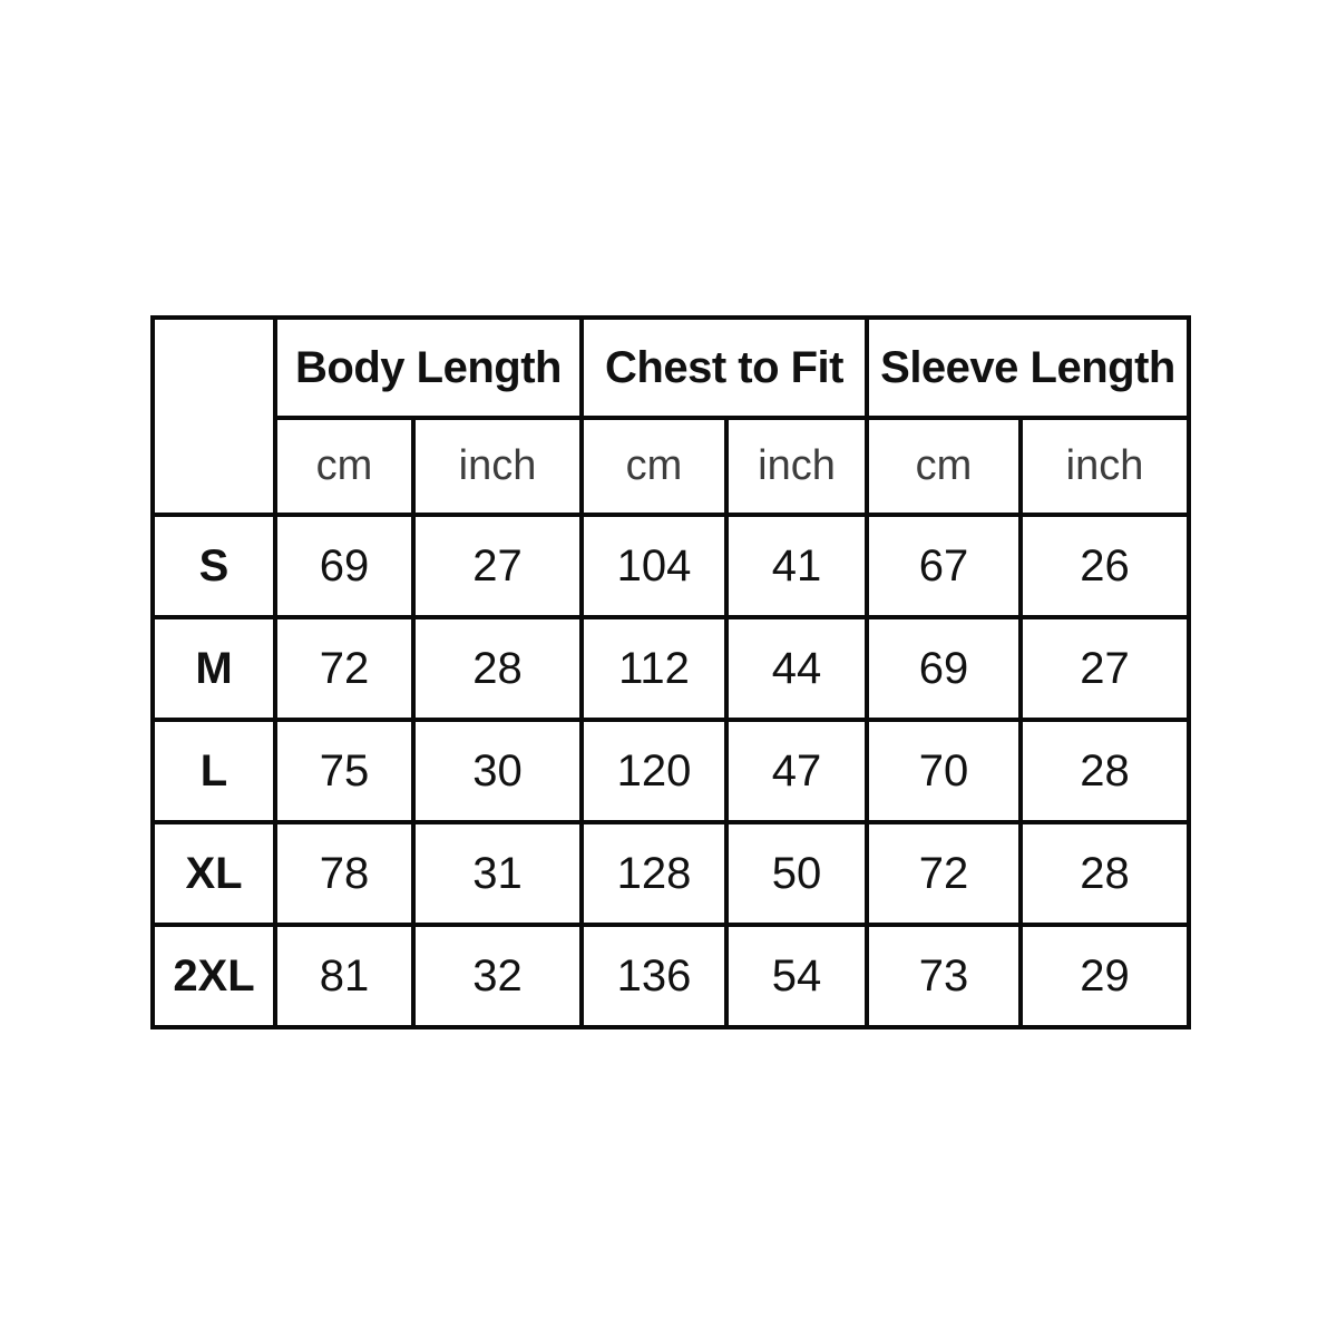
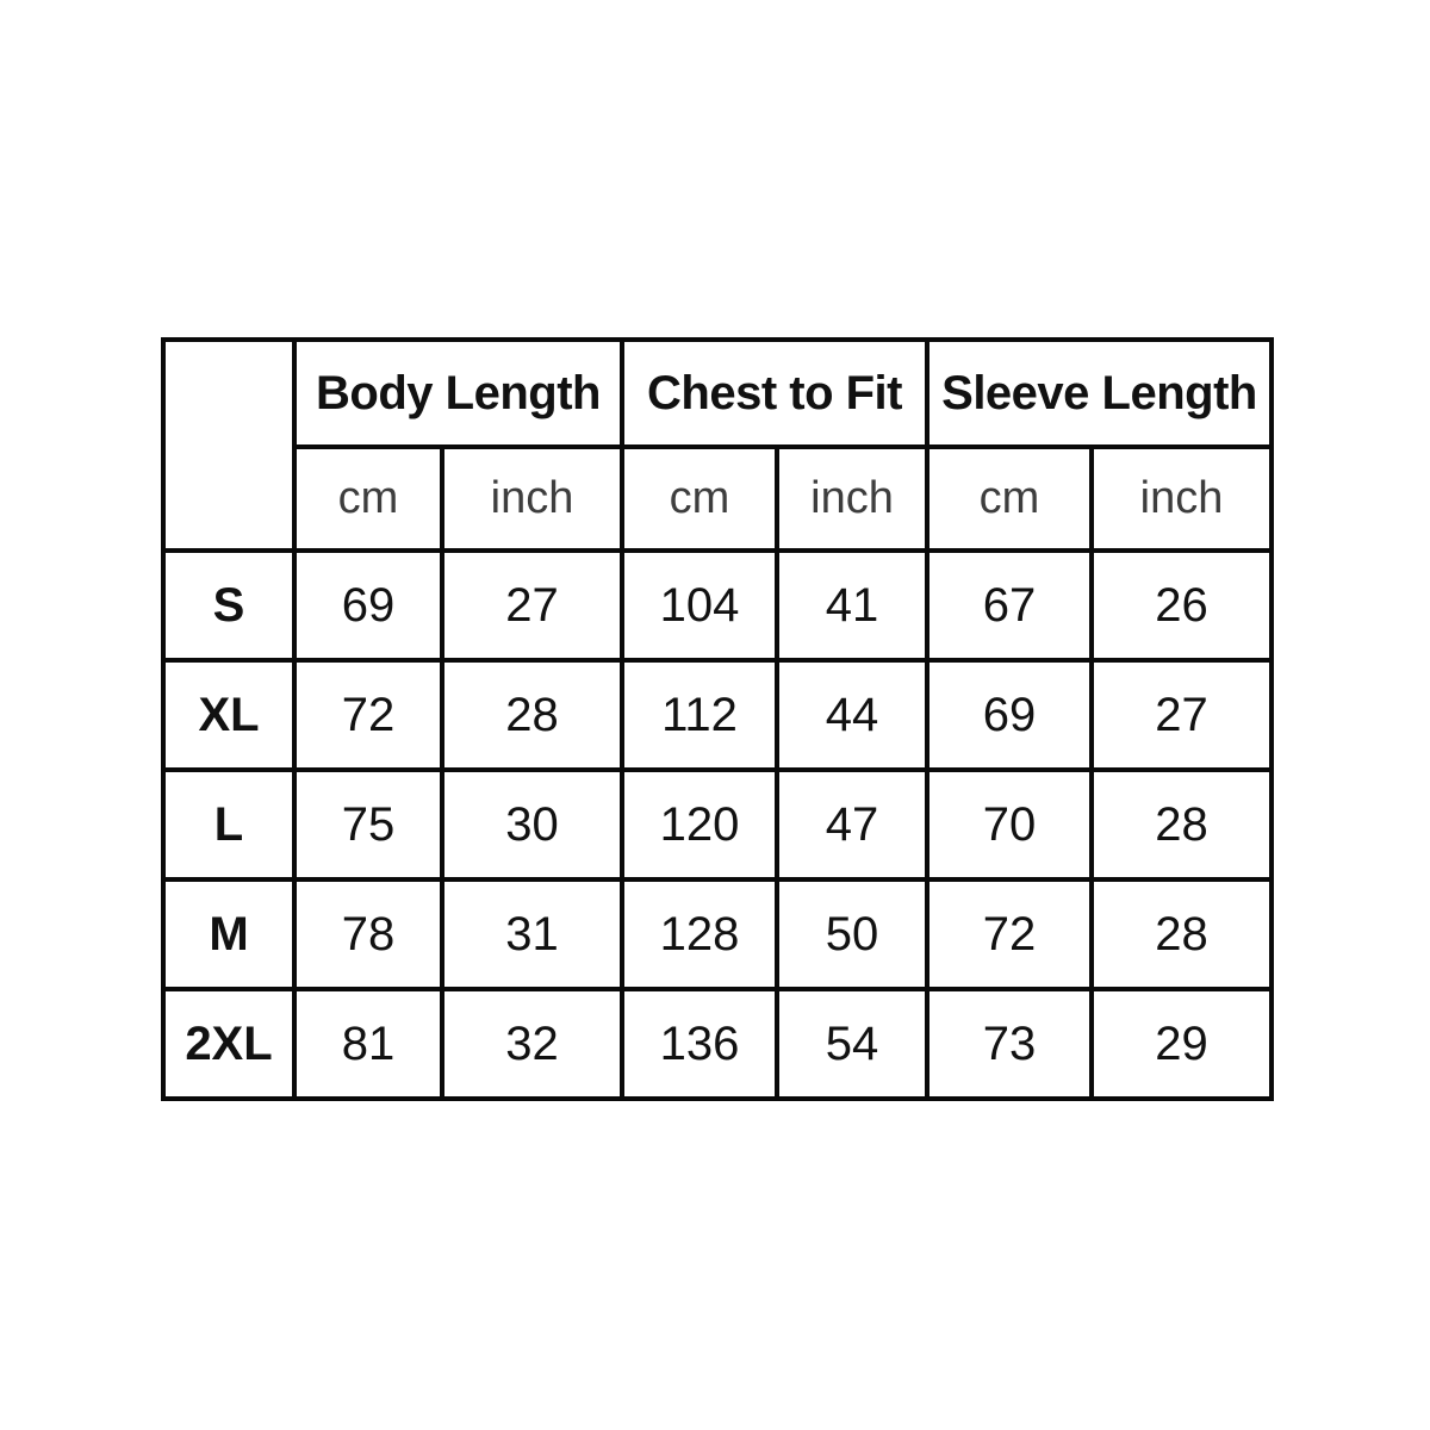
  	Body Length	Chest to Fit	Sleeve Length
  cm	inch	cm	inch	cm	inch
  S	69	27	104	41	67	26
- M	72	28	112	44	69	27
+ XL	72	28	112	44	69	27
  L	75	30	120	47	70	28
- XL	78	31	128	50	72	28
+ M	78	31	128	50	72	28
  2XL	81	32	136	54	73	29
